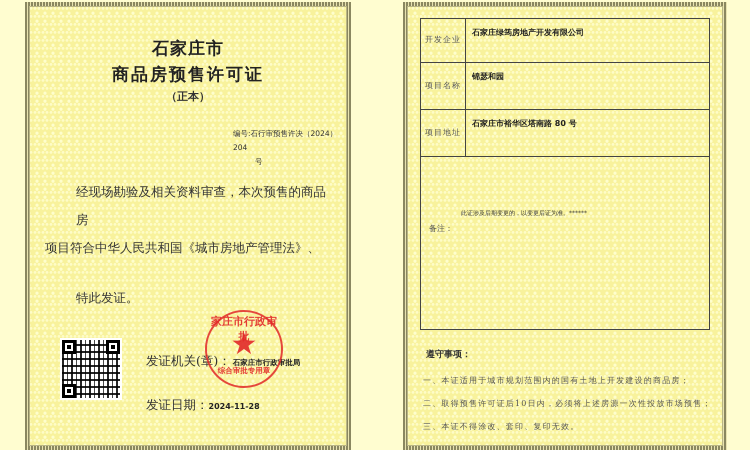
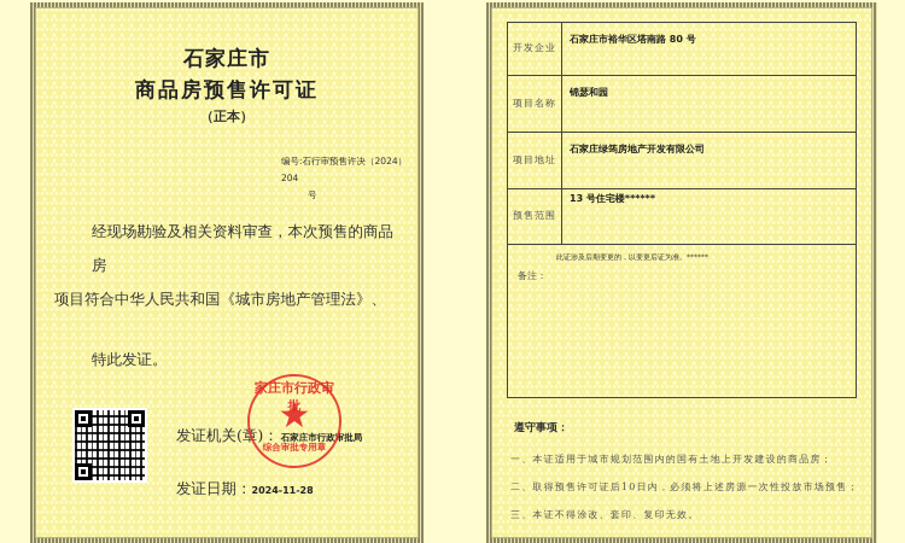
  石家庄市
  商品房预售许可证
  （正本）
  编号:石行审预售许决（2024）204
  号
  经现场勘验及相关资料审查，本次预售的商品房
  项目符合中华人民共和国《城市房地产管理法》、
  特此发证。
  发证机关(章)： 石家庄市行政审批局
  发证日期：2024-11-28
  家庄市行政审批
  ★
  综合审批专用章
  开发企业
- 石家庄绿筠房地产开发有限公司
+ 石家庄市裕华区塔南路 80 号
  项目名称
  锦瑟和园
  项目地址
- 石家庄市裕华区塔南路 80 号
+ 石家庄绿筠房地产开发有限公司
+ 预售范围
+ 13 号住宅楼******
  备注：
  遵守事项：
  一、本证适用于城市规划范围内的国有土地上开发建设的商品房；
  二、取得预售许可证后10日内，必须将上述房源一次性投放市场预售；
  三、本证不得涂改、套印、复印无效。
